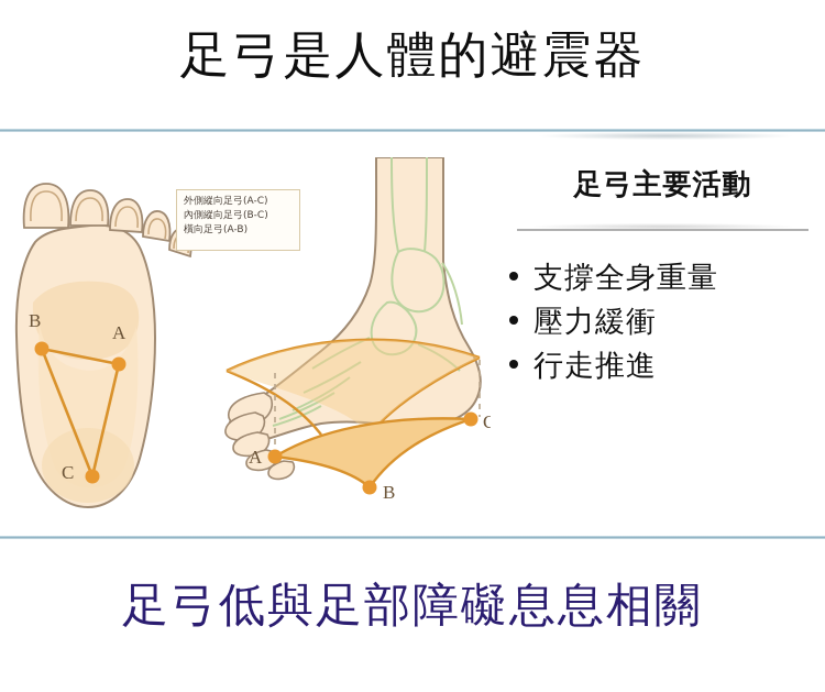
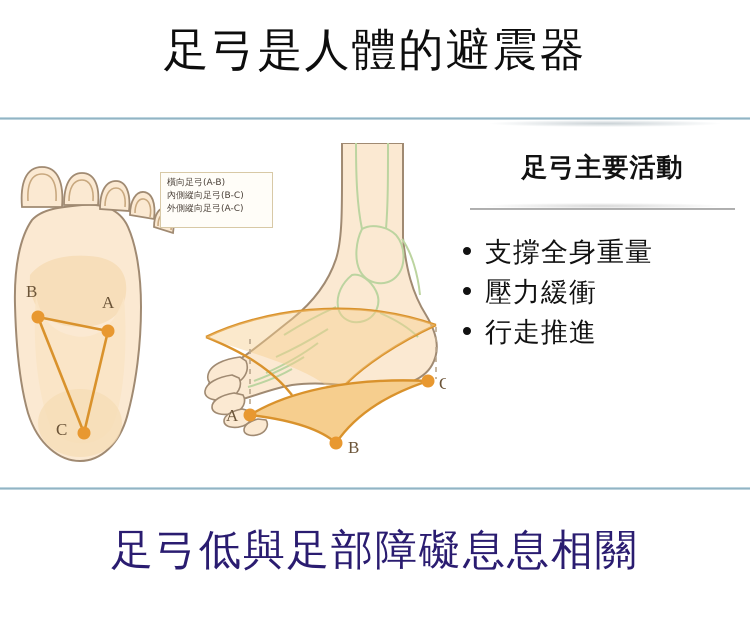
  足弓是人體的避震器
  B
  A
  C
- 外側縱向足弓(A-C)
+ 橫向足弓(A-B)
  內側縱向足弓(B-C)
- 橫向足弓(A-B)
+ 外側縱向足弓(A-C)
  A
  B
  C
  足弓主要活動
  支撐全身重量
  壓力緩衝
  行走推進
  足弓低與足部障礙息息相關
